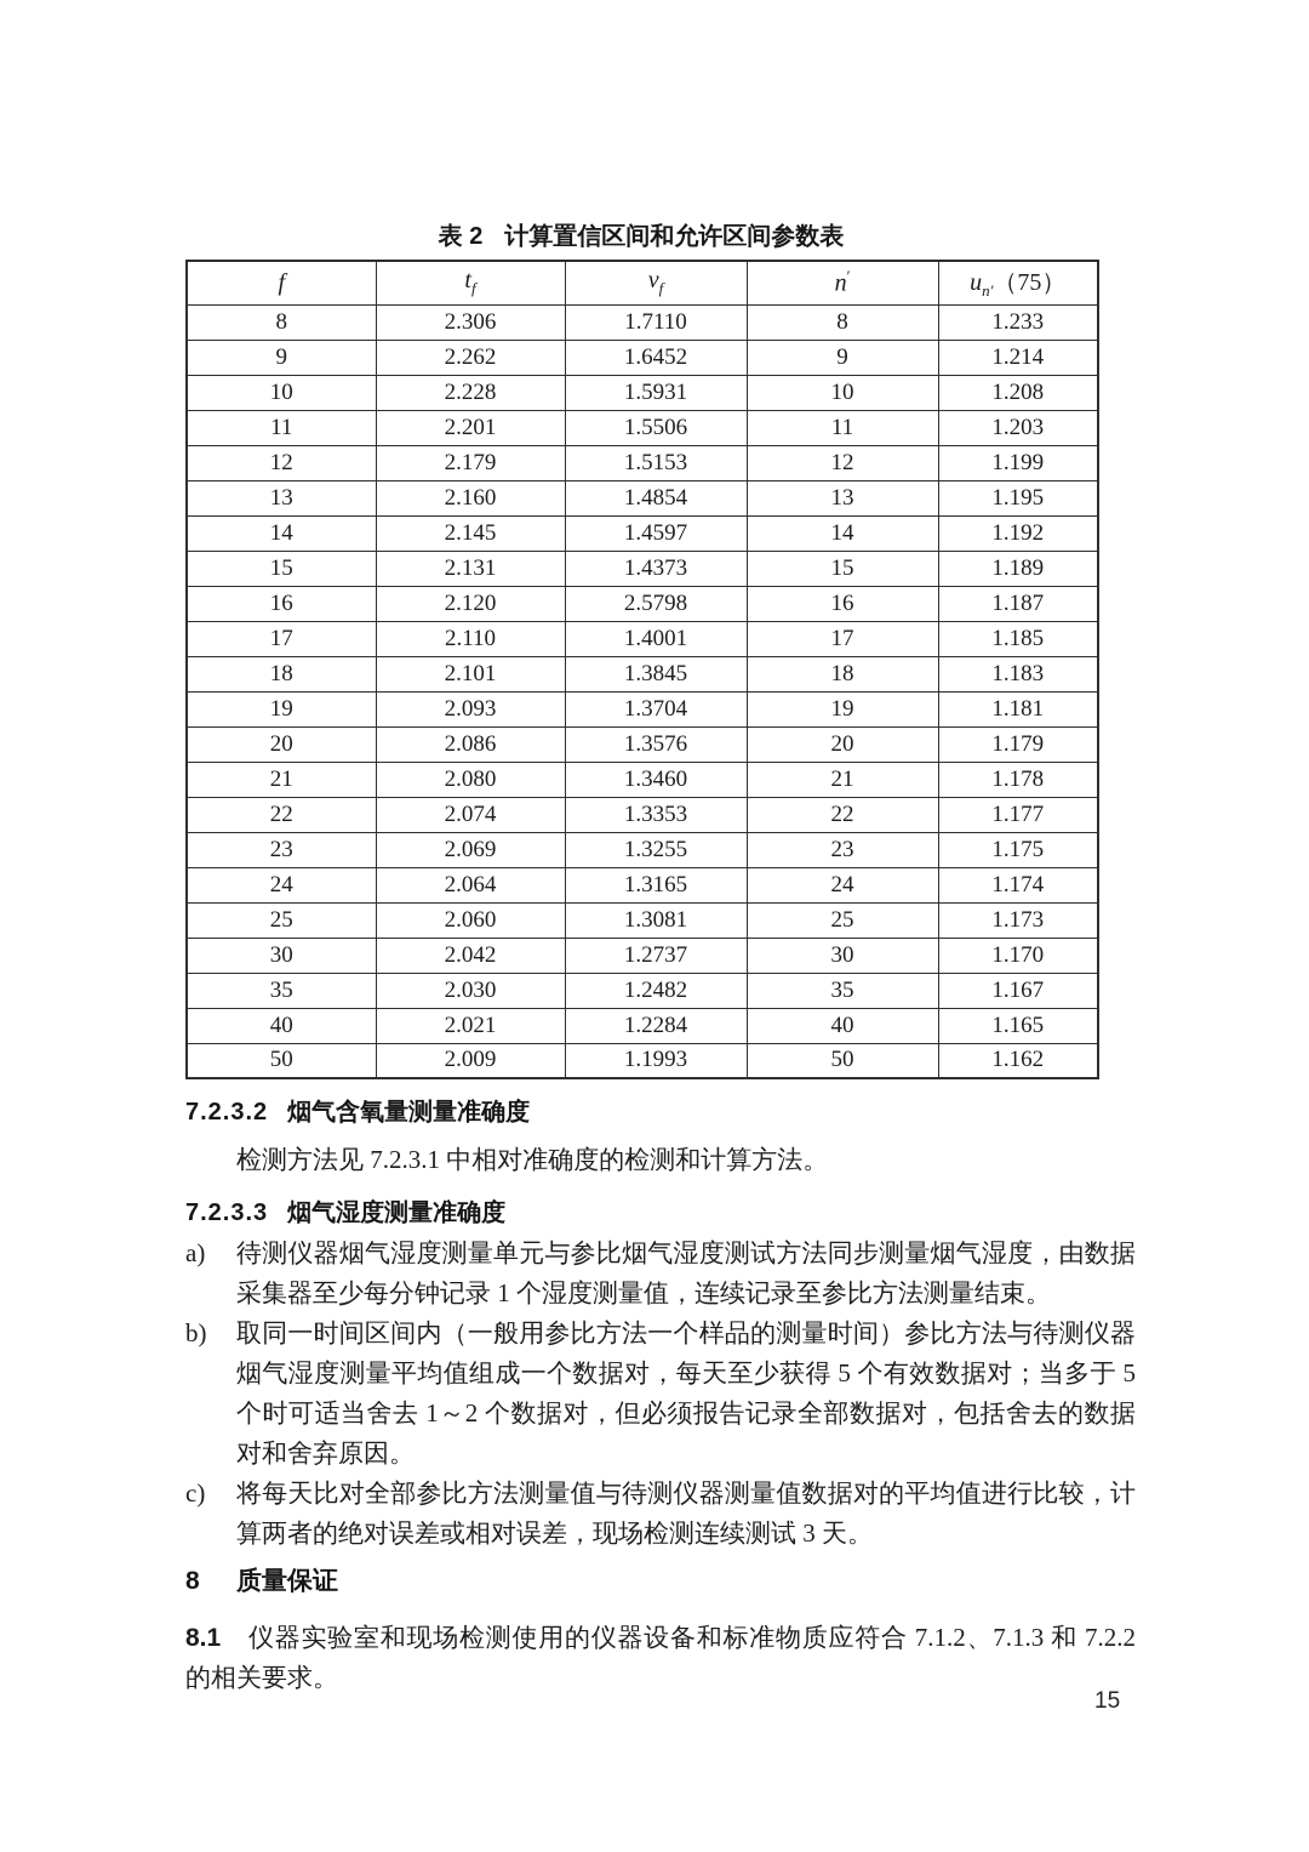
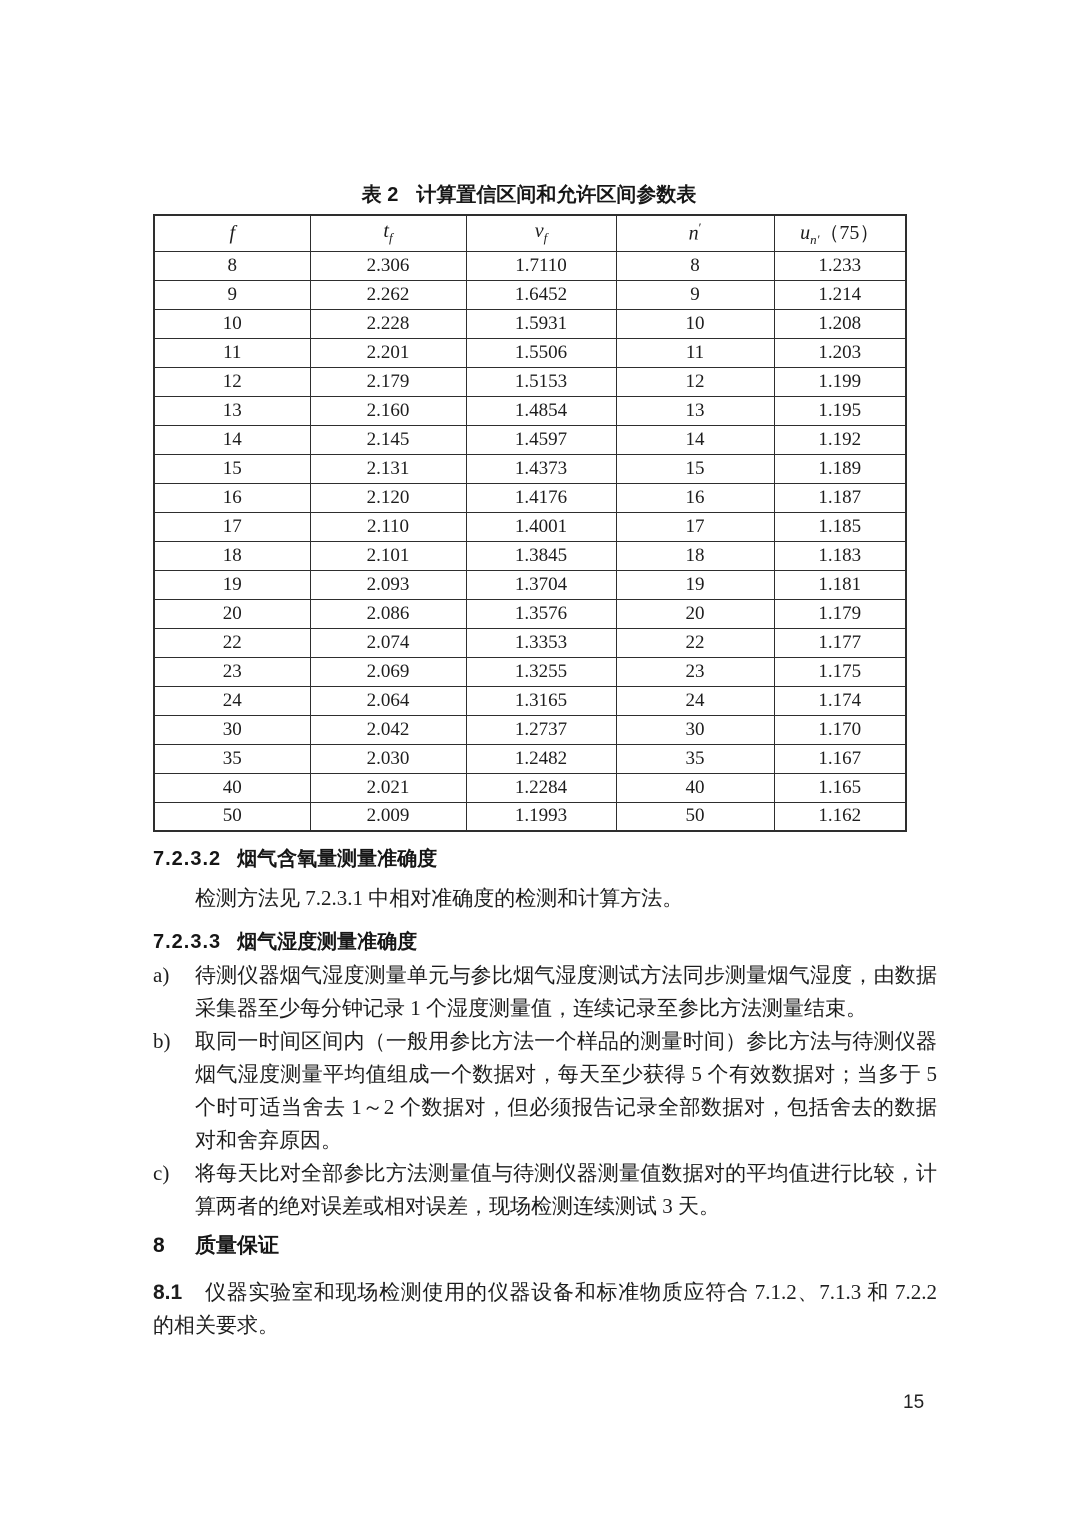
  表 2 计算置信区间和允许区间参数表
  f	tf	vf	n′	un′（75）
  8	2.306	1.7110	8	1.233
  9	2.262	1.6452	9	1.214
  10	2.228	1.5931	10	1.208
  11	2.201	1.5506	11	1.203
  12	2.179	1.5153	12	1.199
  13	2.160	1.4854	13	1.195
  14	2.145	1.4597	14	1.192
  15	2.131	1.4373	15	1.189
- 16	2.120	2.5798	16	1.187
+ 16	2.120	1.4176	16	1.187
  17	2.110	1.4001	17	1.185
  18	2.101	1.3845	18	1.183
  19	2.093	1.3704	19	1.181
  20	2.086	1.3576	20	1.179
- 21	2.080	1.3460	21	1.178
  22	2.074	1.3353	22	1.177
  23	2.069	1.3255	23	1.175
  24	2.064	1.3165	24	1.174
- 25	2.060	1.3081	25	1.173
  30	2.042	1.2737	30	1.170
  35	2.030	1.2482	35	1.167
  40	2.021	1.2284	40	1.165
  50	2.009	1.1993	50	1.162
  7.2.3.2 烟气含氧量测量准确度
  检测方法见 7.2.3.1 中相对准确度的检测和计算方法。
  7.2.3.3 烟气湿度测量准确度
  a)
  待测仪器烟气湿度测量单元与参比烟气湿度测试方法同步测量烟气湿度，由数据采集器至少每分钟记录 1 个湿度测量值，连续记录至参比方法测量结束。
  b)
  取同一时间区间内（一般用参比方法一个样品的测量时间）参比方法与待测仪器烟气湿度测量平均值组成一个数据对，每天至少获得 5 个有效数据对；当多于 5 个时可适当舍去 1～2 个数据对，但必须报告记录全部数据对，包括舍去的数据对和舍弃原因。
  c)
  将每天比对全部参比方法测量值与待测仪器测量值数据对的平均值进行比较，计算两者的绝对误差或相对误差，现场检测连续测试 3 天。
  8 质量保证
  8.1 仪器实验室和现场检测使用的仪器设备和标准物质应符合 7.1.2、7.1.3 和 7.2.2 的相关要求。
  15
